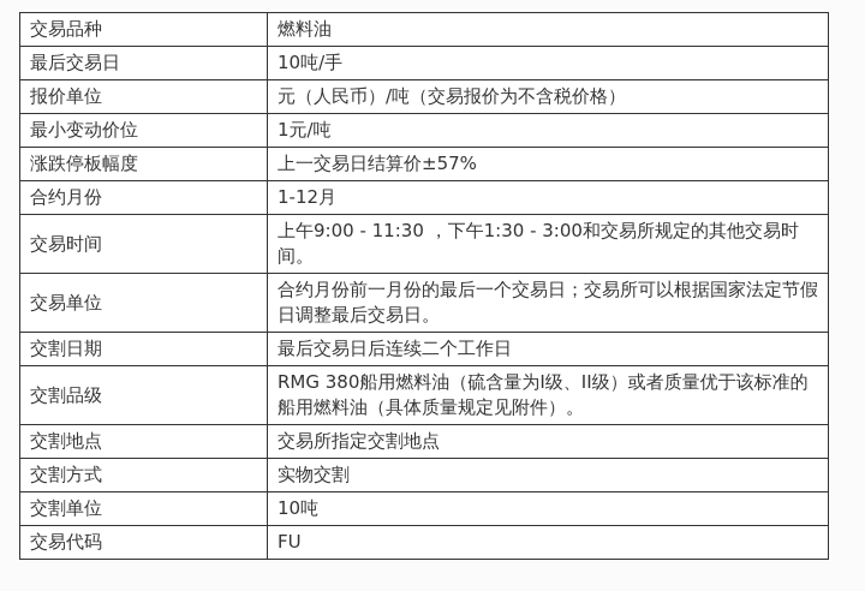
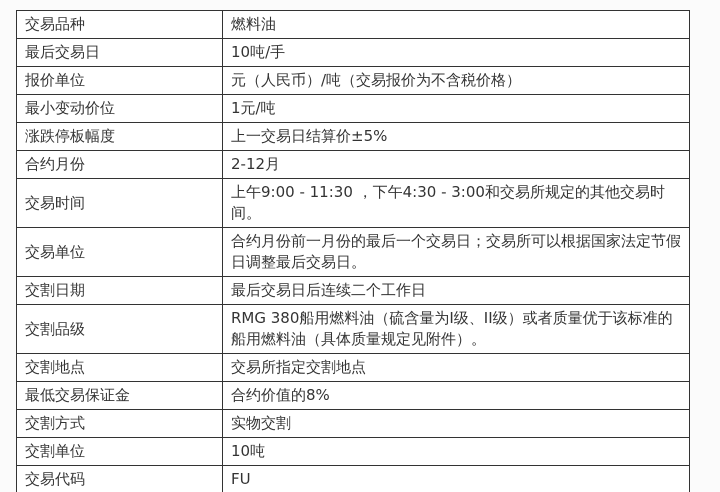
  交易品种	燃料油
  最后交易日	10吨/手
  报价单位	元（人民币）/吨（交易报价为不含税价格）
  最小变动价位	1元/吨
- 涨跌停板幅度	上一交易日结算价±57%
+ 涨跌停板幅度	上一交易日结算价±5%
- 合约月份	1-12月
+ 合约月份	2-12月
- 交易时间	上午9:00 - 11:30 ，下午1:30 - 3:00和交易所规定的其他交易时间。
+ 交易时间	上午9:00 - 11:30 ，下午4:30 - 3:00和交易所规定的其他交易时间。
  交易单位	合约月份前一月份的最后一个交易日；交易所可以根据国家法定节假日调整最后交易日。
  交割日期	最后交易日后连续二个工作日
  交割品级	RMG 380船用燃料油（硫含量为I级、II级）或者质量优于该标准的船用燃料油（具体质量规定见附件）。
  交割地点	交易所指定交割地点
+ 最低交易保证金	合约价值的8%
  交割方式	实物交割
  交割单位	10吨
  交易代码	FU
